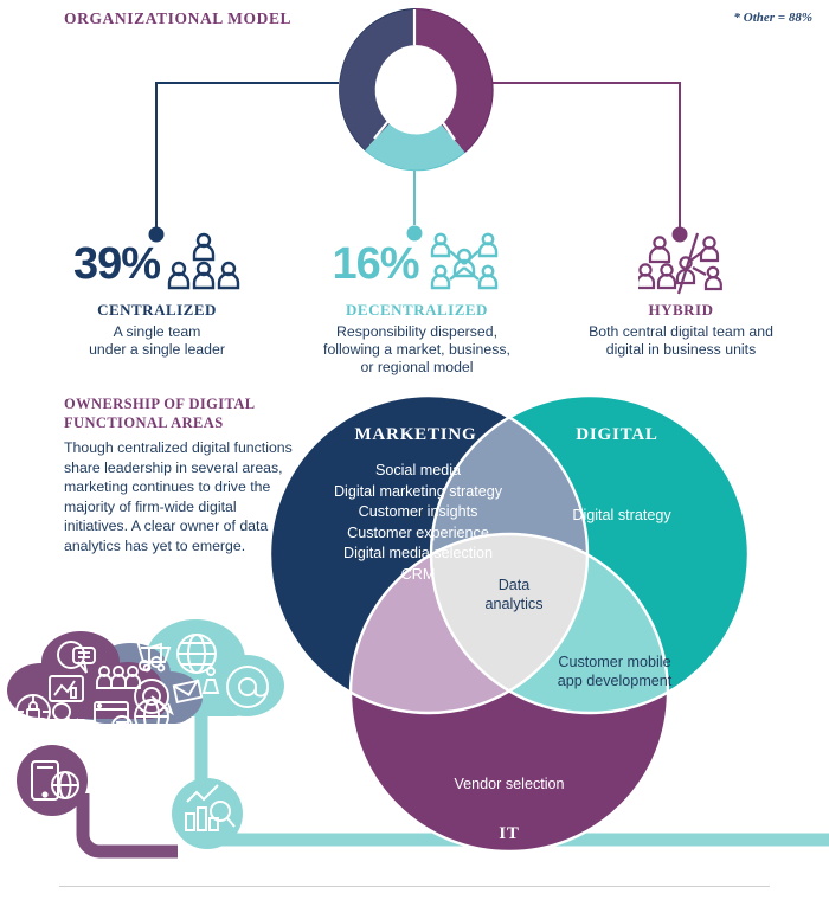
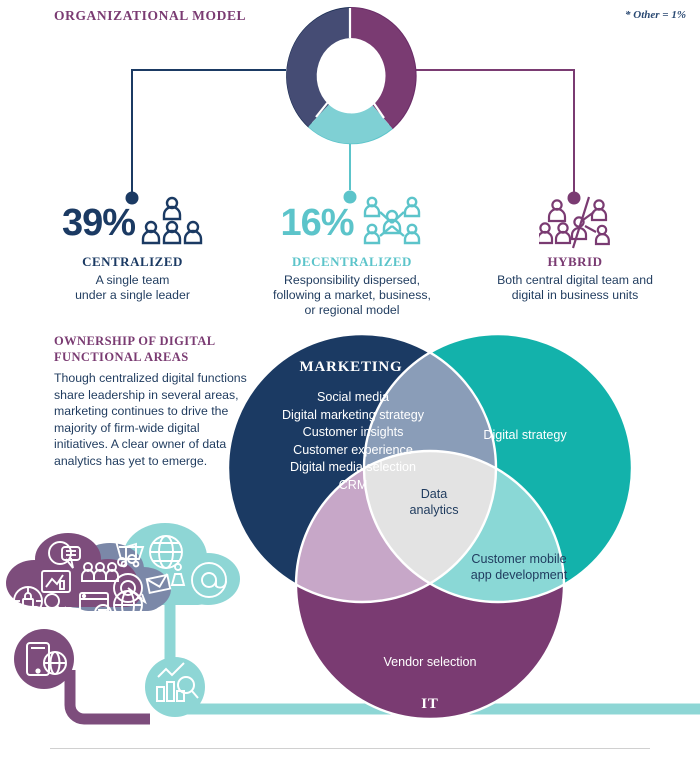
  ORGANIZATIONAL MODEL
- * Other = 88%
+ * Other = 1%
  39%
  CENTRALIZED
  A single team
  under a single leader
  16%
  DECENTRALIZED
  Responsibility dispersed,
  following a market, business,
  or regional model
  HYBRID
  Both central digital team and
  digital in business units
  OWNERSHIP OF DIGITAL
  FUNCTIONAL AREAS
  Though centralized digital functions share leadership in several areas, marketing continues to drive the majority of firm-wide digital initiatives. A clear owner of data analytics has yet to emerge.
  MARKETING
  Social media
  Digital marketing strategy
  Customer insights
  Customer experience
  Digital media selection
  CRM
- DIGITAL
  Digital strategy
  IT
  Vendor selection
  Data
  analytics
  Customer mobile
  app development
